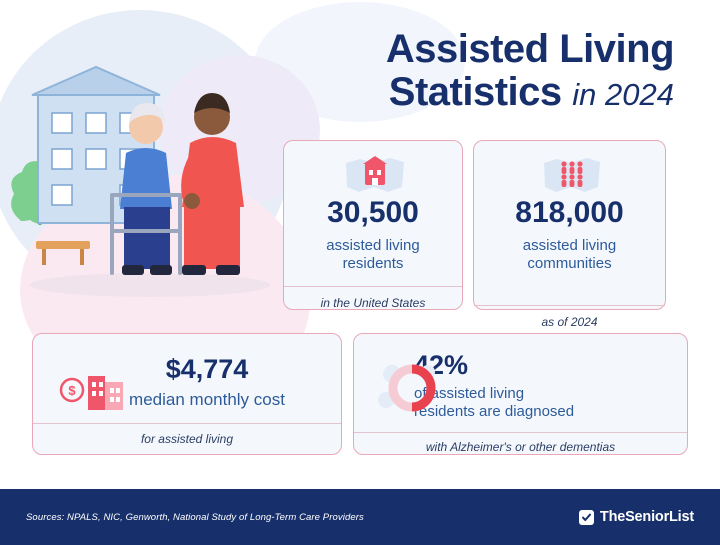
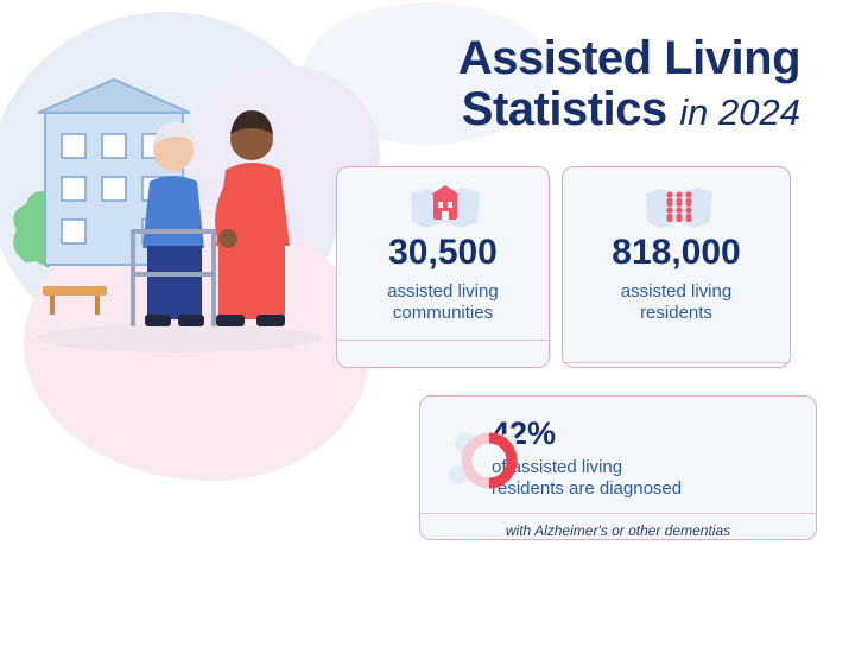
  Assisted Living
  Statistics in 2024
  30,500
  assisted living
- residents
+ communities
- in the United States
  818,000
  assisted living
- communities
+ residents
- as of 2024
- $
- $4,774
- median monthly cost
- for assisted living
  42%
  ofssisted living
  residents are diagnosed
  with Alzheimer's or other dementias
- Sources: NPALS, NIC, Genworth, National Study of Long-Term Care Providers
- TheSeniorList
